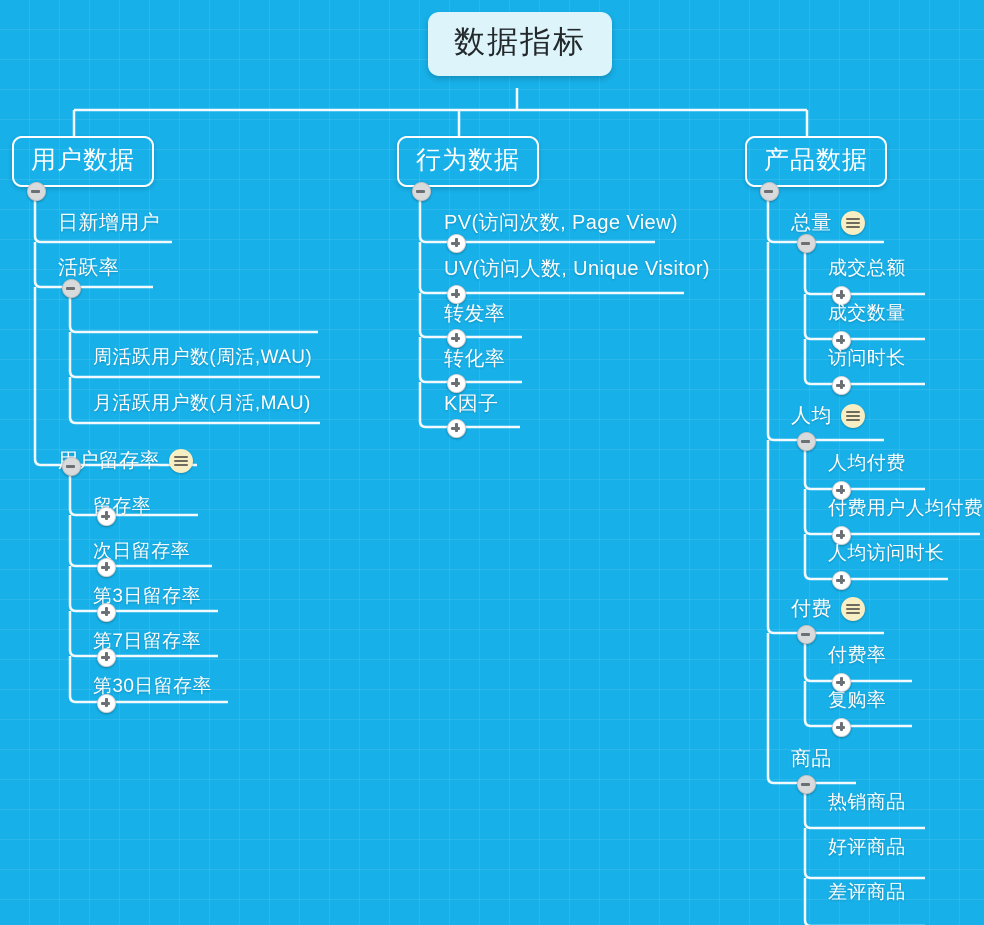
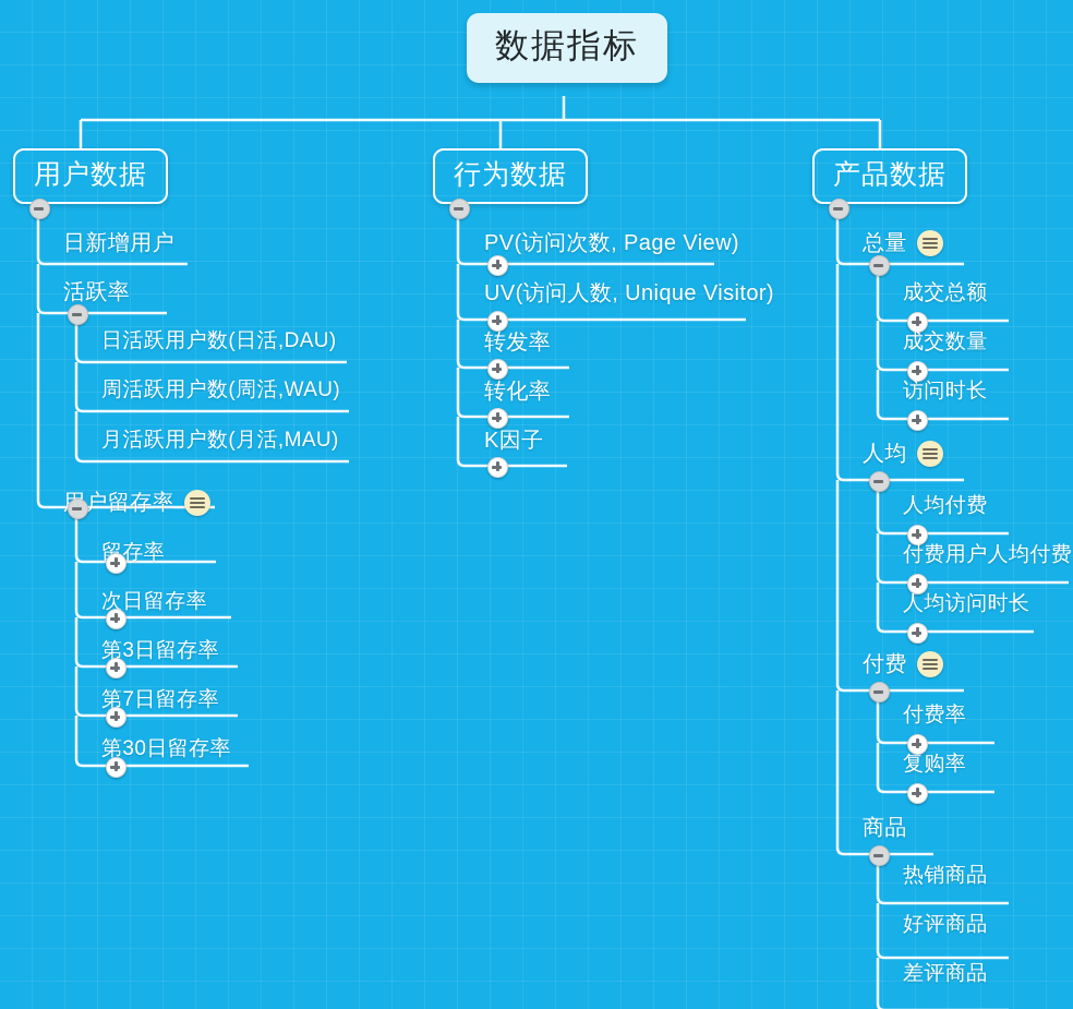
  数据指标
  用户数据
  日新增用户
  活跃率
+ 日活跃用户数(日活,DAU)
  周活跃用户数(周活,WAU)
  月活跃用户数(月活,MAU)
  户留存率
  次日留存率
  第3日留存率
  第7日留存率
  第30日留存率
  行为数据
  PV(访问次数, Page View)
  UV(访问人数, Unique Visitor)
  转发率
  转化率
  K因子
  产品数据
  总量
  成交总额
  成交数量
  访问时长
  人均
  人均付费
  付费用户人均付费
  人均访问时长
  付费
  付费率
  复购率
  商品
  热销商品
  好评商品
  差评商品
